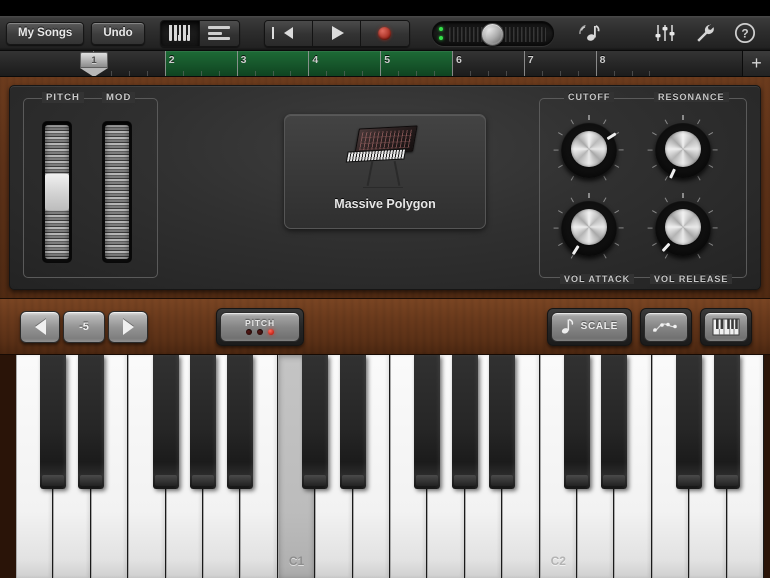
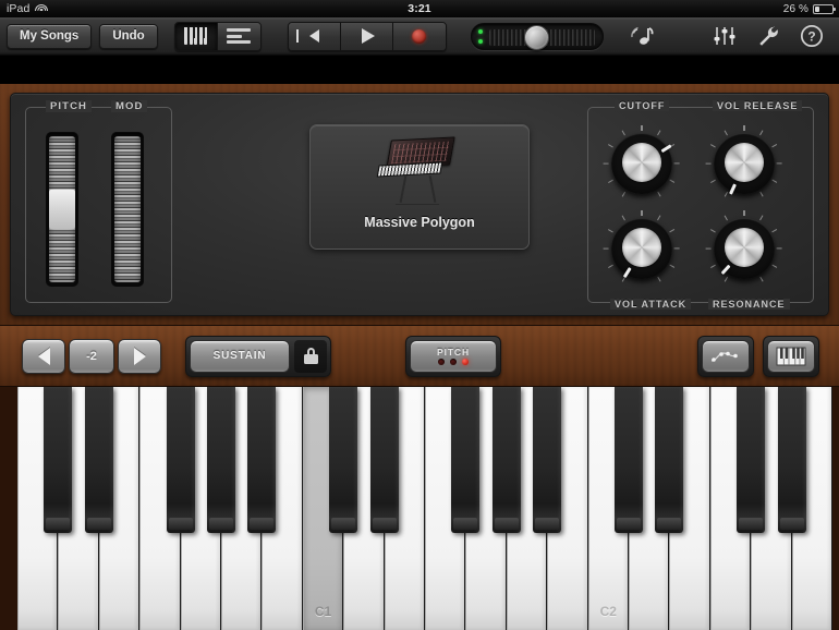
+ iPad
+ 3:21
+ 26 %
  My Songs
  Undo
  ?
- 2
- 3
- 4
- 5
- 6
- 7
- 8
- 1
- +
  PITCH
  MOD
  Massive Polygon
  CUTOFF
- RESONANCE
+ VOL RELEASE
  VOL ATTACK
- VOL RELEASE
+ RESONANCE
- -5
+ -2
+ SUSTAIN
  PITCH
- SCALE
  C1
  C2
